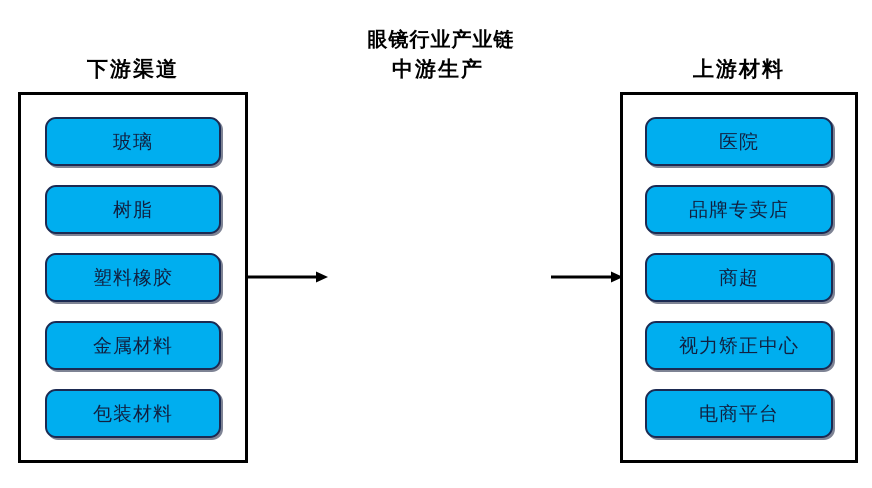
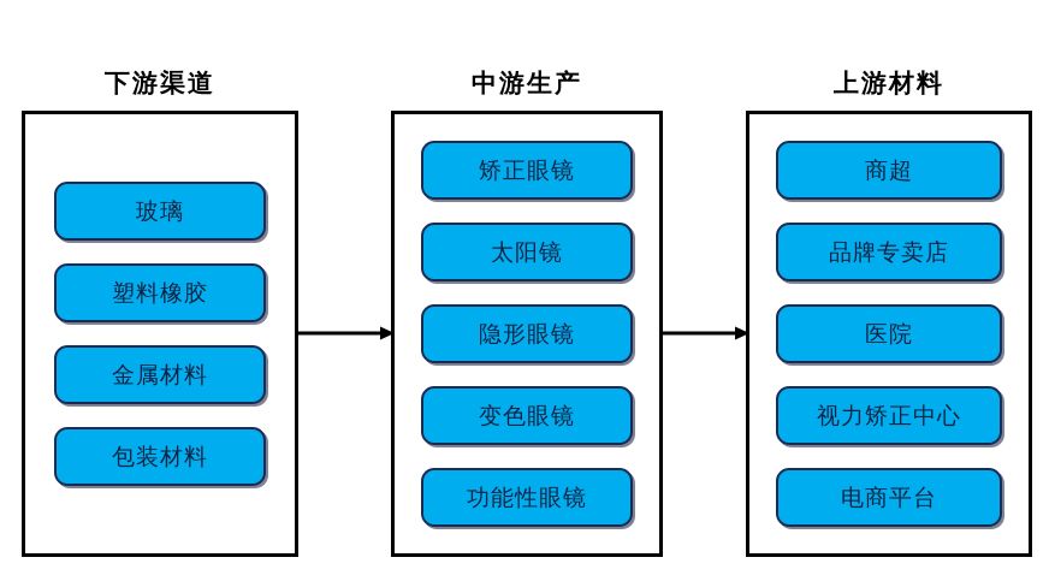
- 眼镜行业产业链
  下游渠道
  中游生产
  上游材料
  玻璃
- 树脂
  塑料橡胶
  金属材料
  包装材料
+ 矫正眼镜
+ 太阳镜
+ 隐形眼镜
+ 变色眼镜
+ 功能性眼镜
- 医院
+ 商超
  品牌专卖店
- 商超
+ 医院
  视力矫正中心
  电商平台
